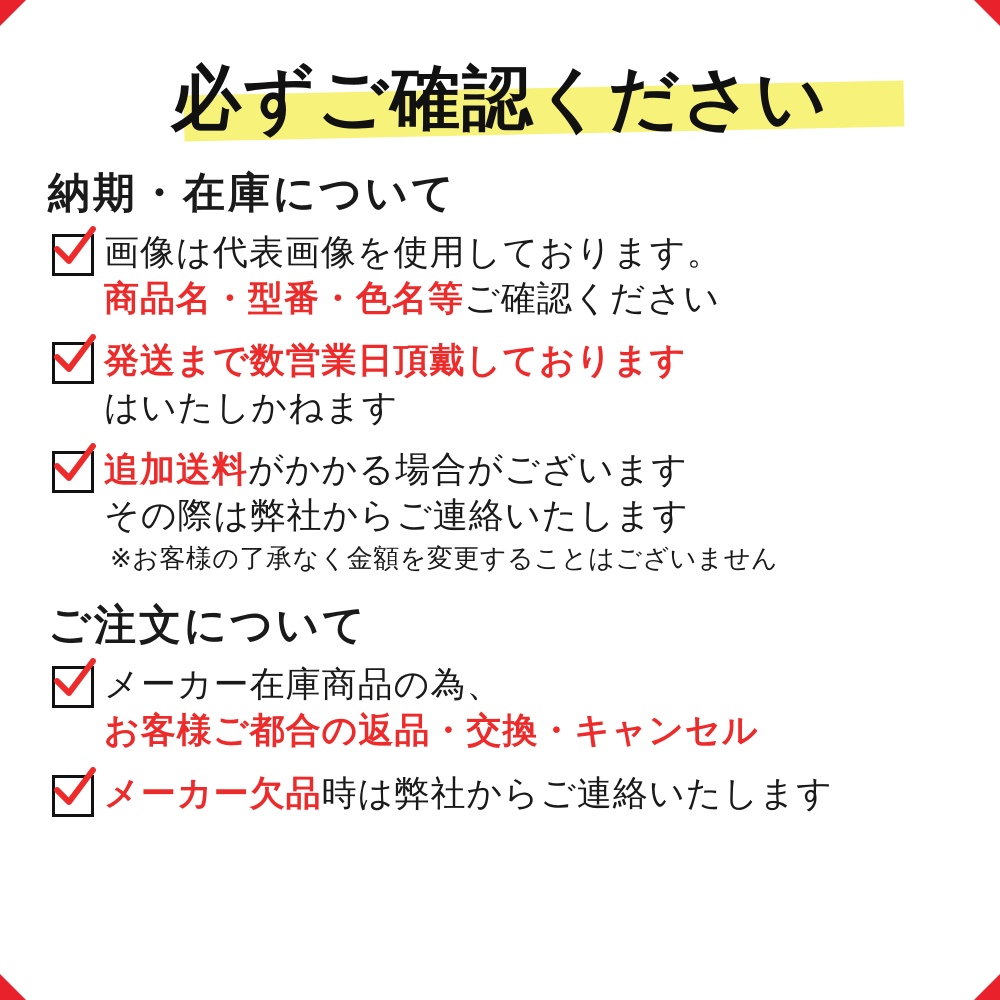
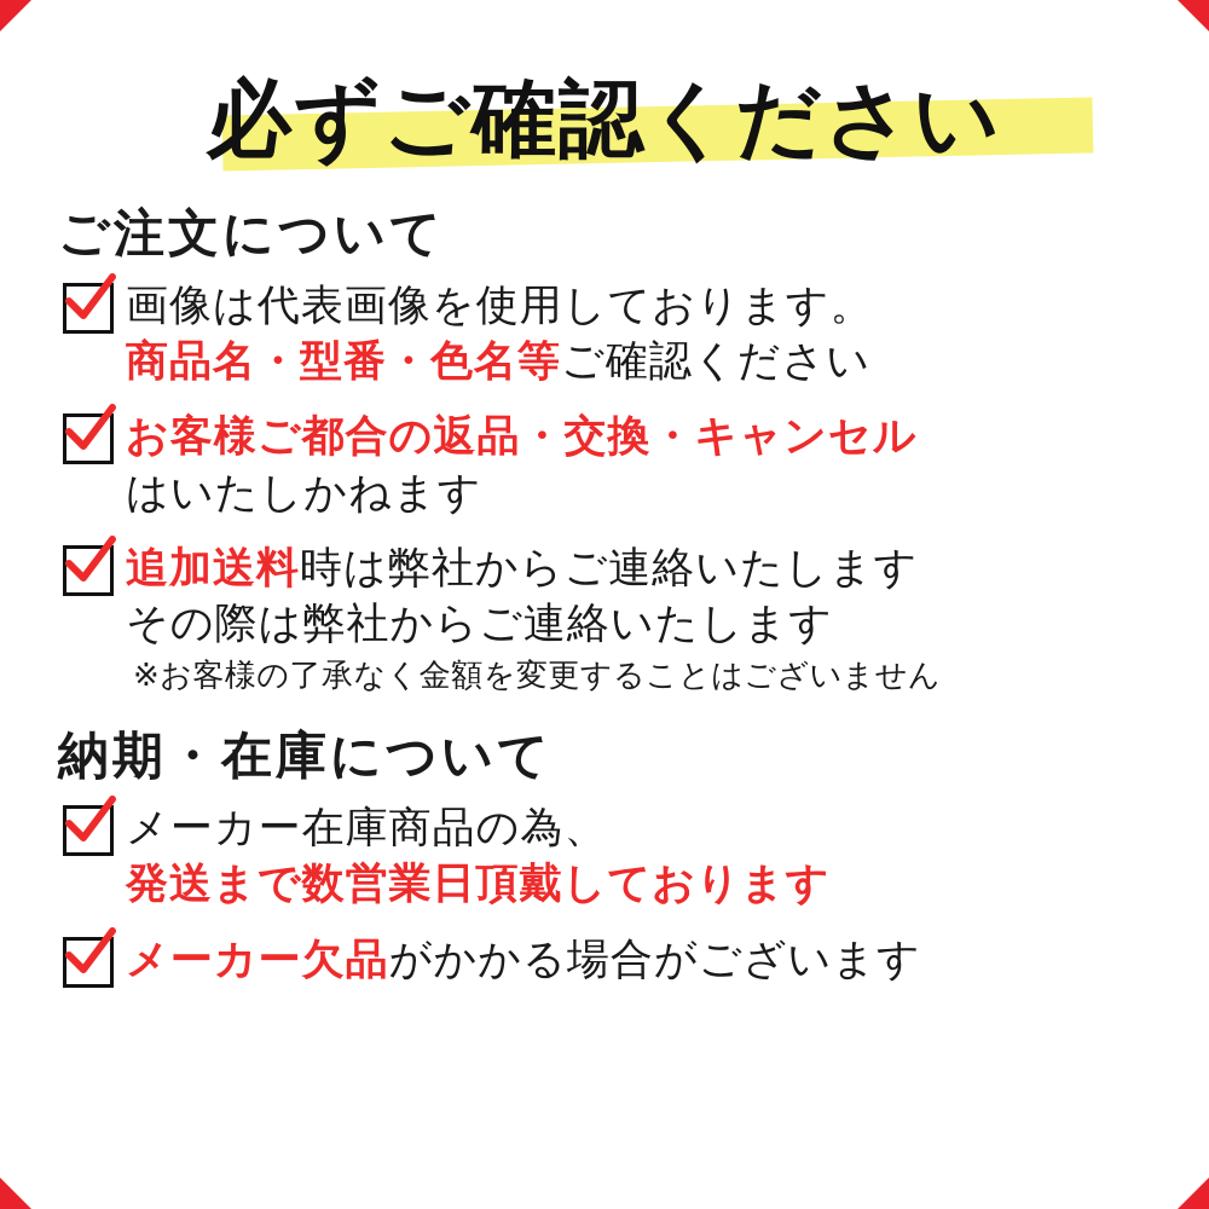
  必ずご確認ください
- 納期・在庫について
+ ご注文について
  画像は代表画像を使用しております。
  商品名・型番・色名等ご確認ください
- 発送まで数営業日頂戴しております
+ お客様ご都合の返品・交換・キャンセル
  はいたしかねます
- 追加送料がかかる場合がございます
+ 追加送料時は弊社からご連絡いたします
  その際は弊社からご連絡いたします
  ※お客様の了承なく金額を変更することはございません
- ご注文について
+ 納期・在庫について
  メーカー在庫商品の為、
- お客様ご都合の返品・交換・キャンセル
+ 発送まで数営業日頂戴しております
- メーカー欠品時は弊社からご連絡いたします
+ メーカー欠品がかかる場合がございます
